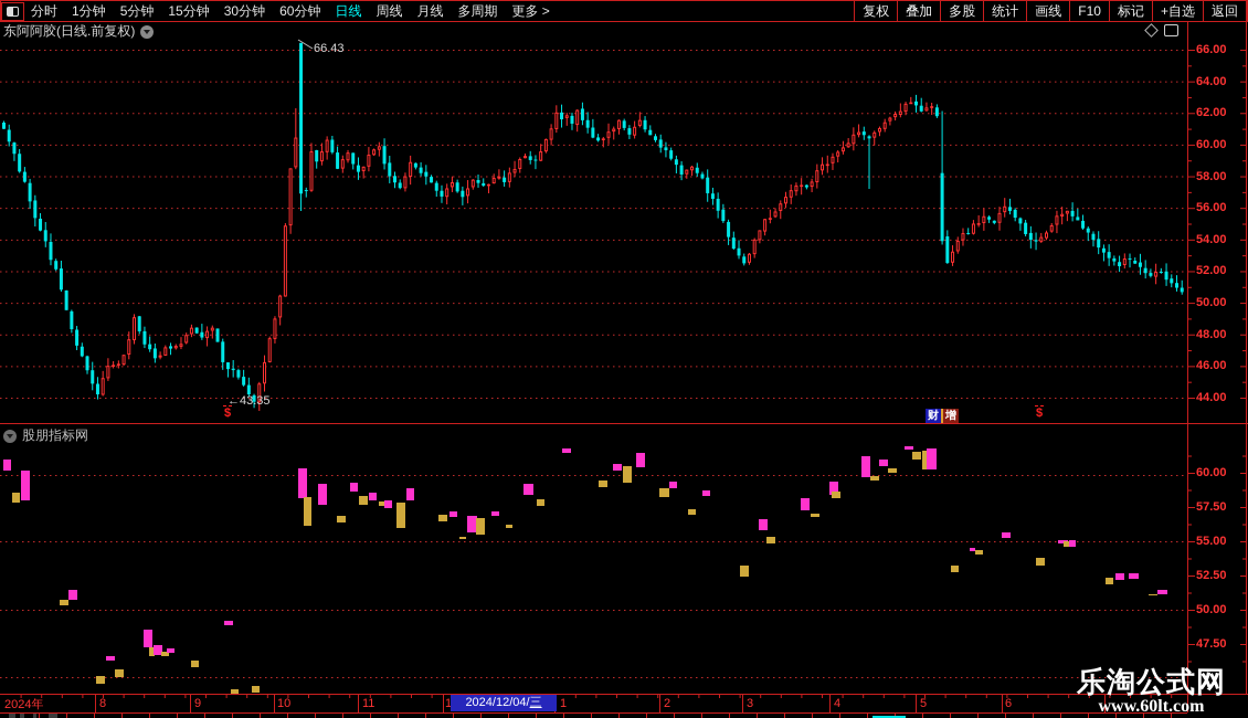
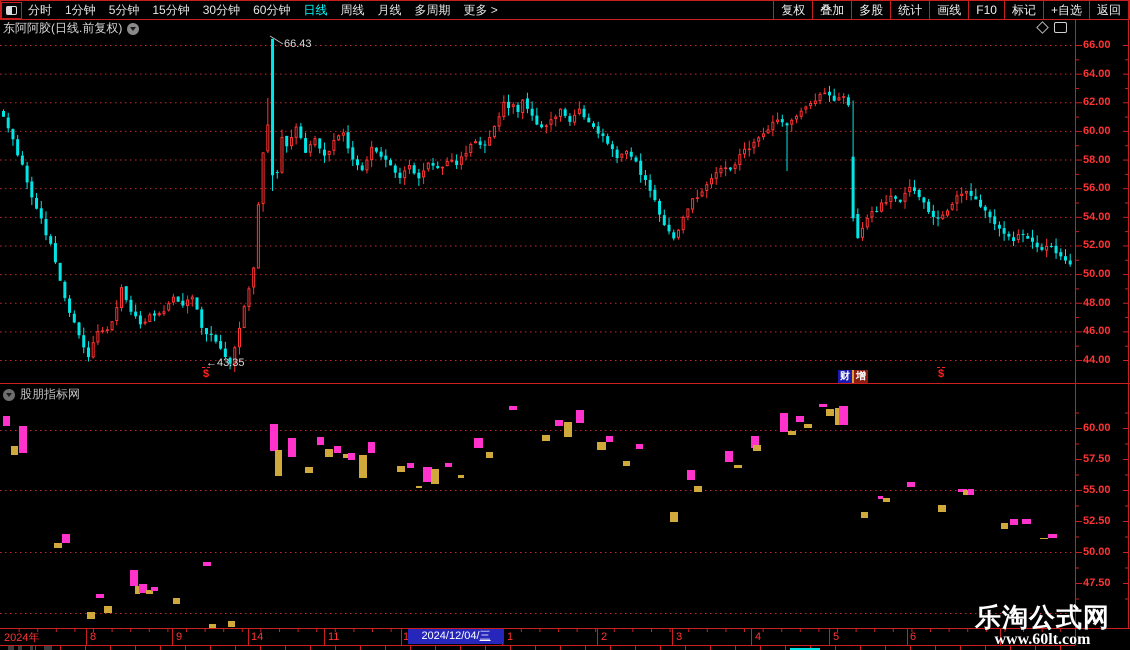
  分时
  1分钟
  5分钟
  15分钟
  30分钟
  60分钟
  日线
  周线
  月线
  多周期
  更多 >
  复权
  叠加
  多股
  统计
  画线
  F10
  标记
  +自选
  返回
  东阿阿胶(日线.前复权)
  股朋指标网
  66.00
  64.00
  62.00
  60.00
  58.00
  56.00
  54.00
  52.00
  50.00
  48.00
  46.00
  44.00
  66.43
  ←43.35
  $
  $
  60.00
  57.50
  55.00
  52.50
  50.00
  47.50
  2024年
  8
  9
- 10
+ 14
  11
  1
  2
  3
  4
  5
  6
  2024/12/04/三
  财
  增
  乐淘公式网
  www.60lt.com
